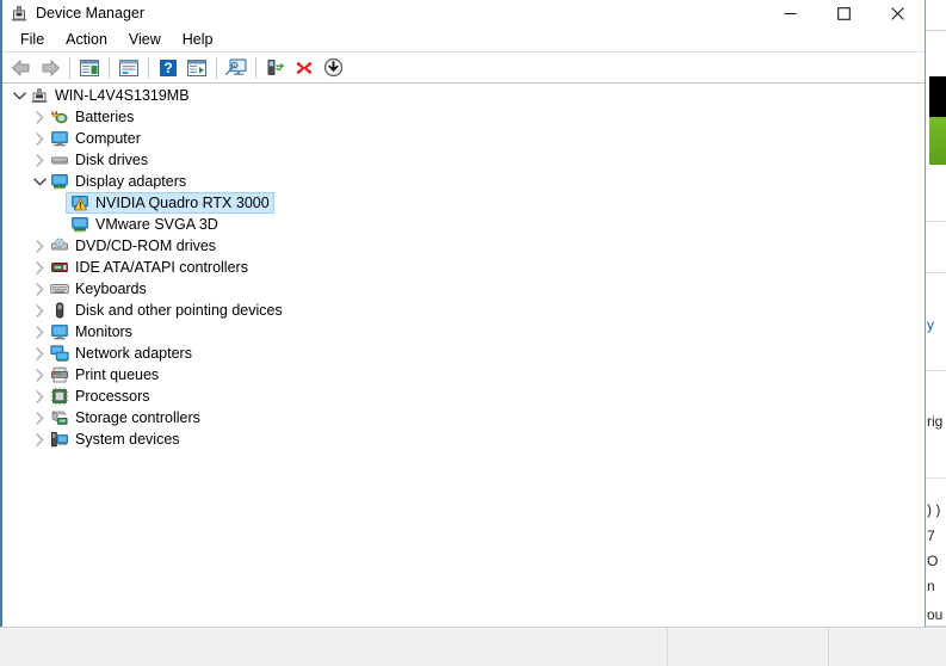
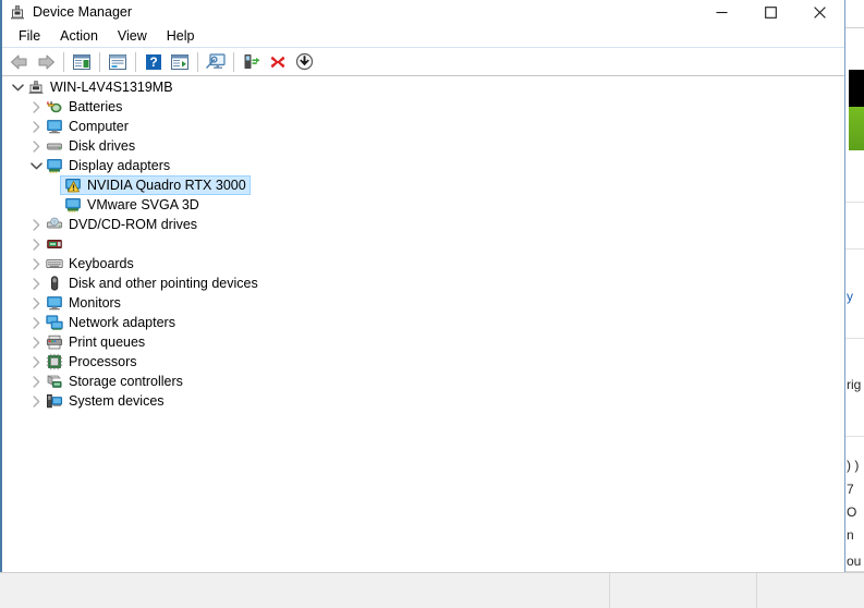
  y
  rig
  ) )
  7
  O
  n
  ou
  Device Manager
  File
  Action
  View
  Help
  ?
  WIN-L4V4S1319MB
  Batteries
  Computer
  Disk drives
  Display adapters
  NVIDIA Quadro RTX 3000
  VMware SVGA 3D
  DVD/CD-ROM drives
- IDE ATA/ATAPI controllers
  Keyboards
  Disk and other pointing devices
  Monitors
  Network adapters
  Print queues
  Processors
  Storage controllers
  System devices
